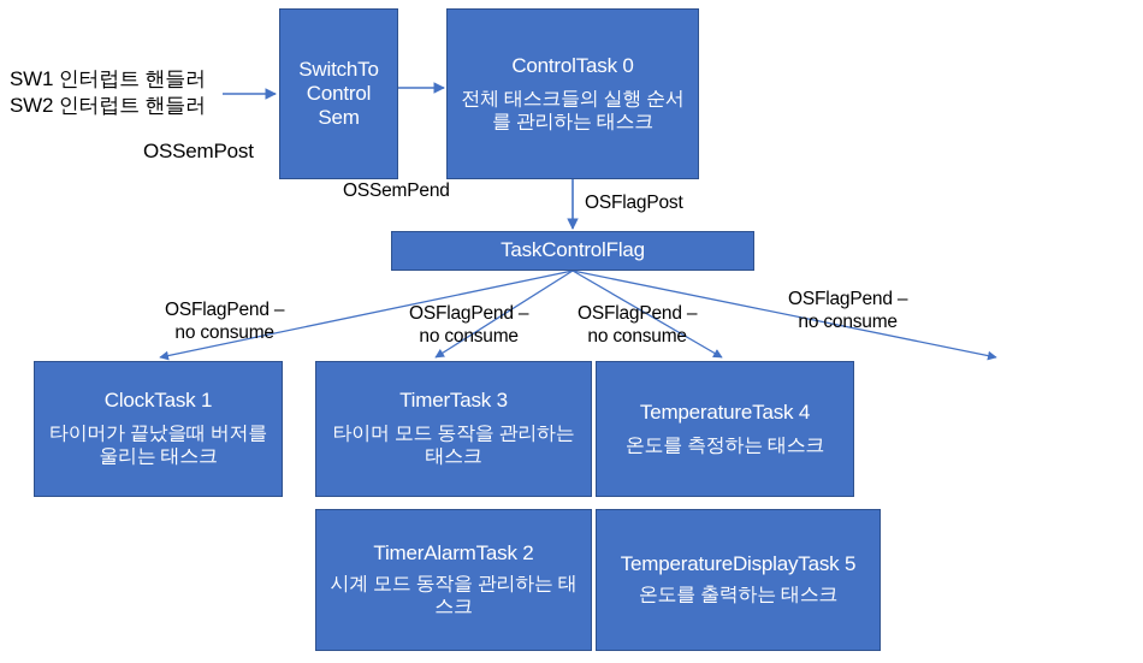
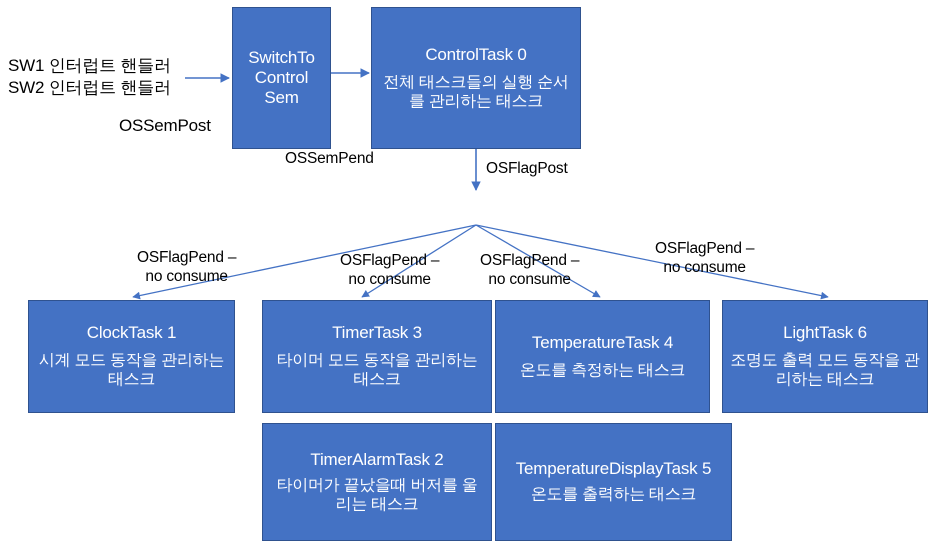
  SW1 인터럽트 핸들러
  SW2 인터럽트 핸들러
  OSSemPost
  SwitchTo
  Control
  Sem
  ControlTask 0
  전체 태스크들의 실행 순서를 관리하는 태스크
- TaskControlFlag
  ClockTask 1
- 타이머가 끝났을때 버저를 울리는 태스크
+ 시계 모드 동작을 관리하는 태스크
  TimerTask 3
  타이머 모드 동작을 관리하는 태스크
  TemperatureTask 4
  온도를 측정하는 태스크
+ LightTask 6
+ 조명도 출력 모드 동작을 관리하는 태스크
  TimerAlarmTask 2
- 시계 모드 동작을 관리하는 태스크
+ 타이머가 끝났을때 버저를 울리는 태스크
  TemperatureDisplayTask 5
  온도를 출력하는 태스크
  OSSemPend
  OSFlagPost
  OSFlagPend –
  no consume
  OSFlagPend –
  no consume
  OSFlagPend –
  no consume
  OSFlagPend –
  no consume
